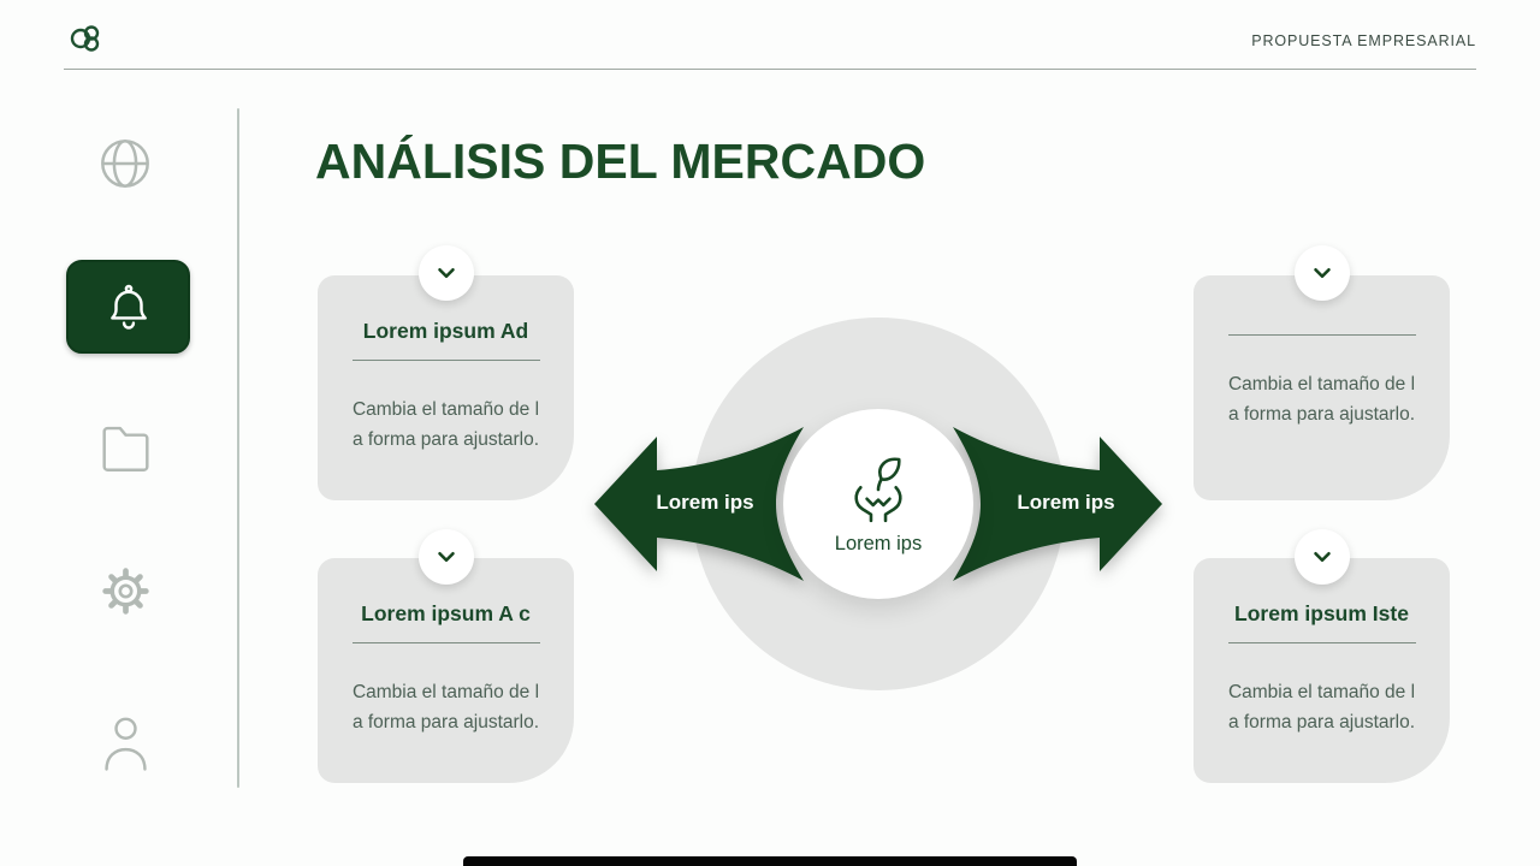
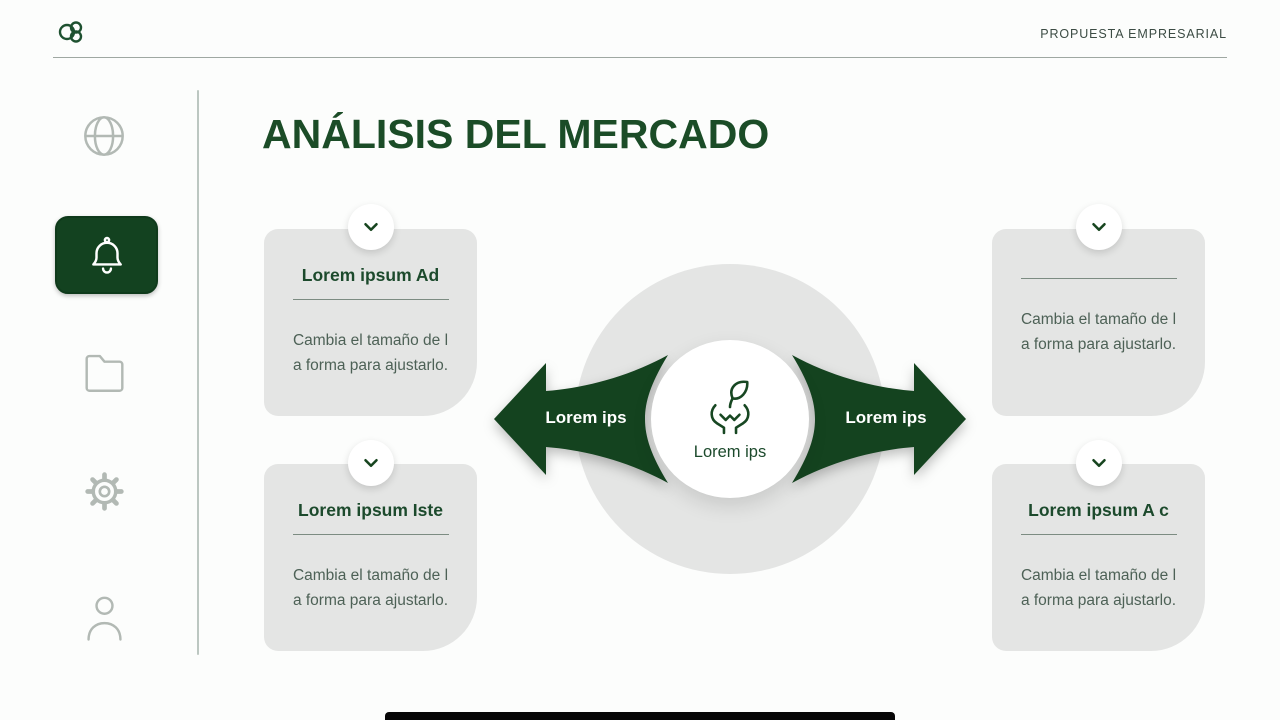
  PROPUESTA EMPRESARIAL
  ANÁLISIS DEL MERCADO
  Lorem ipsum Ad
  Cambia el tamaño de l
  a forma para ajustarlo.
- Lorem ipsum A c
+ Lorem ipsum Iste
  Cambia el tamaño de l
  a forma para ajustarlo.
  Cambia el tamaño de l
  a forma para ajustarlo.
- Lorem ipsum Iste
+ Lorem ipsum A c
  Cambia el tamaño de l
  a forma para ajustarlo.
  Lorem ips
  Lorem ips
  Lorem ips
